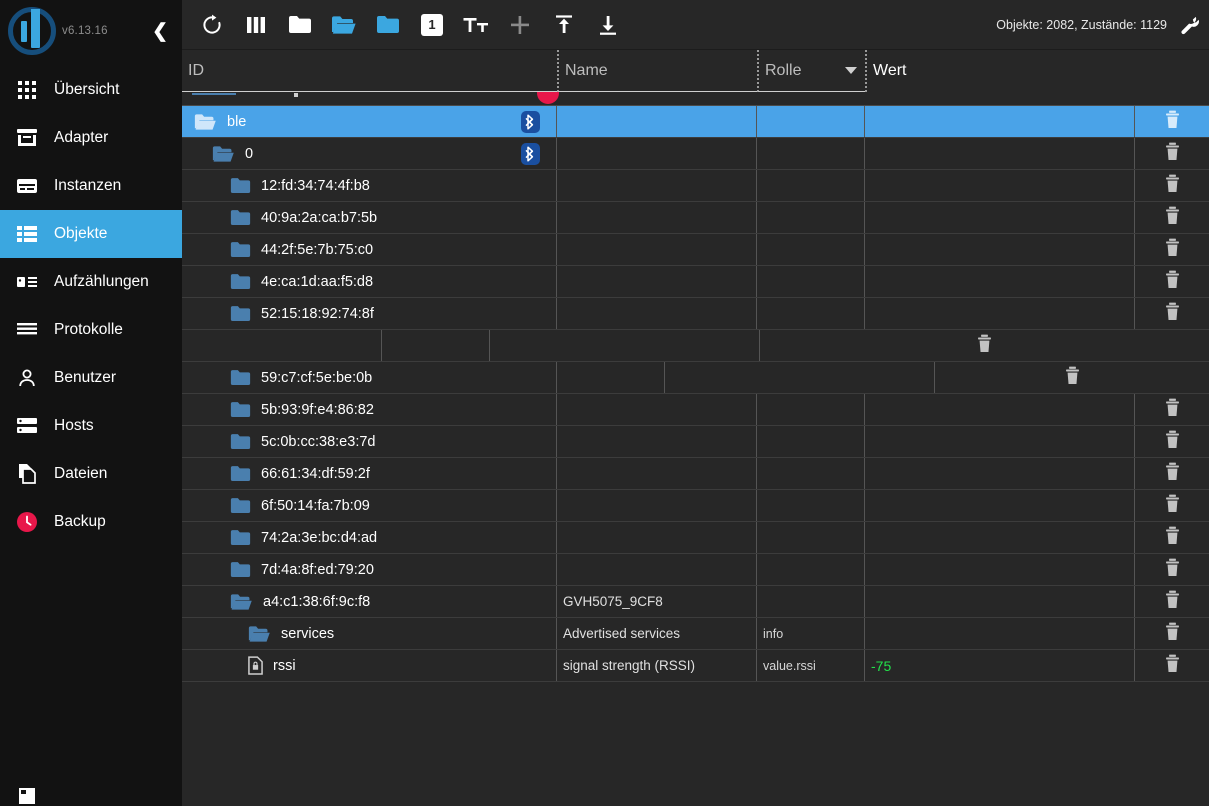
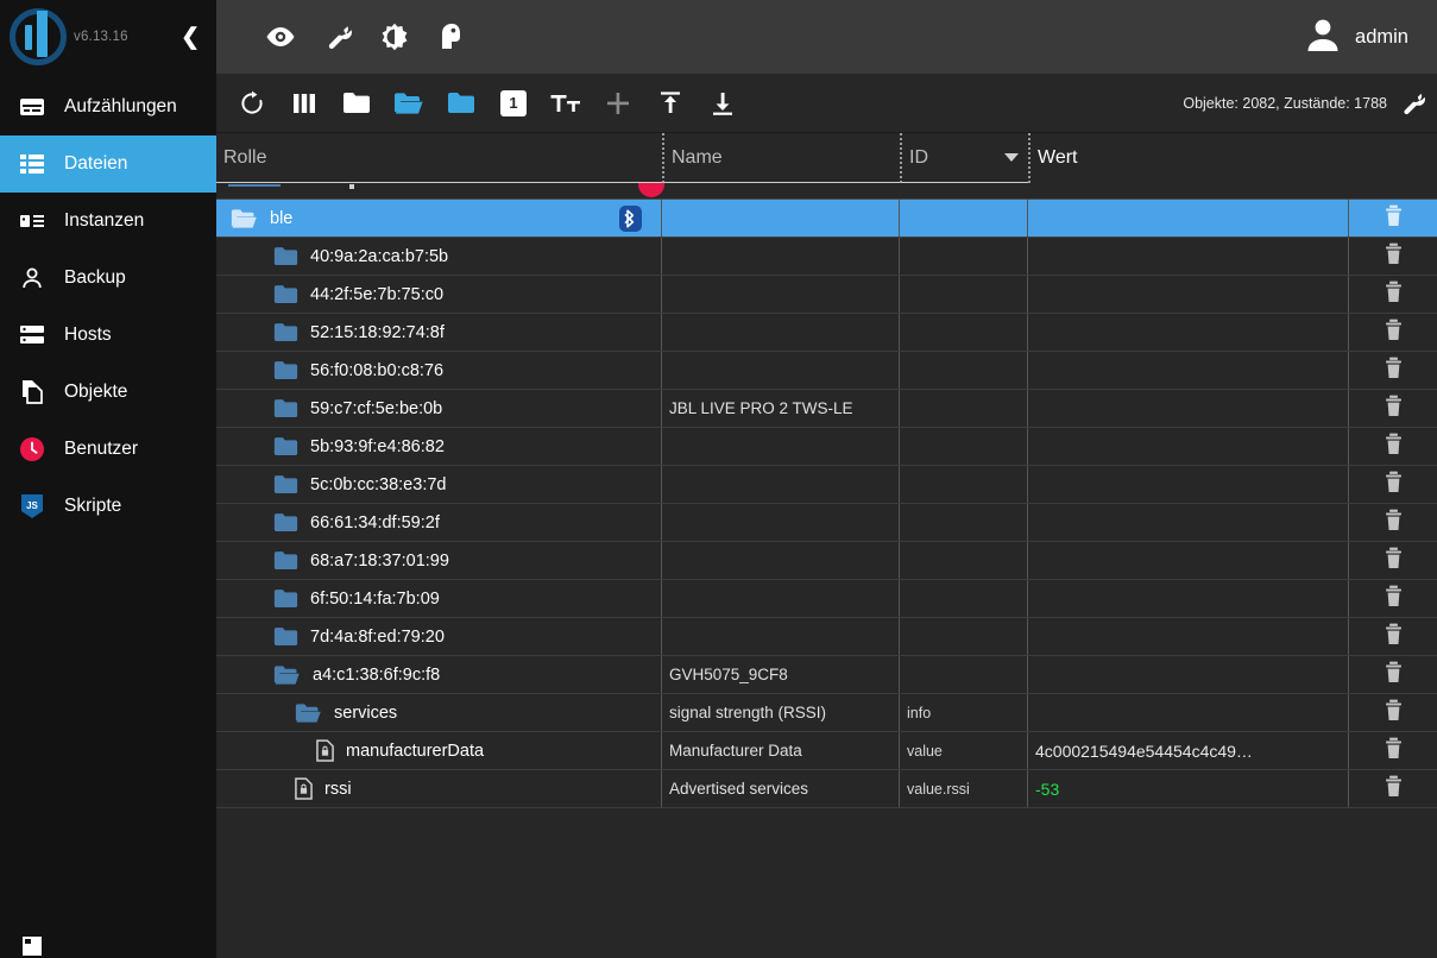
  v6.13.16
  ❮
- Übersicht
- Adapter
- Instanzen
+ Aufzählungen
- Objekte
+ Dateien
- Aufzählungen
+ Instanzen
- Protokolle
- Benutzer
+ Backup
  Hosts
- Dateien
+ Objekte
- Backup
+ Benutzer
+ JS
+ Skripte
+ admin
  1
- Objekte: 2082, Zustände: 1129
+ Objekte: 2082, Zustände: 1788
- ID
+ Rolle
  Name
- Rolle
+ ID
  Wert
  ble
- 0
- 12:fd:34:74:4f:b8
  40:9a:2a:ca:b7:5b
  44:2f:5e:7b:75:c0
- 4e:ca:1d:aa:f5:d8
  52:15:18:92:74:8f
+ 56:f0:08:b0:c8:76
  59:c7:cf:5e:be:0b
+ JBL LIVE PRO 2 TWS-LE
  5b:93:9f:e4:86:82
  5c:0b:cc:38:e3:7d
  66:61:34:df:59:2f
+ 68:a7:18:37:01:99
  6f:50:14:fa:7b:09
- 74:2a:3e:bc:d4:ad
  7d:4a:8f:ed:79:20
  a4:c1:38:6f:9c:f8
  GVH5075_9CF8
  services
- Advertised services
+ signal strength (RSSI)
  info
+ manufacturerData
+ Manufacturer Data
+ value
+ 4c000215494e54454c4c49…
  rssi
- signal strength (RSSI)
+ Advertised services
  value.rssi
- -75
+ -53
